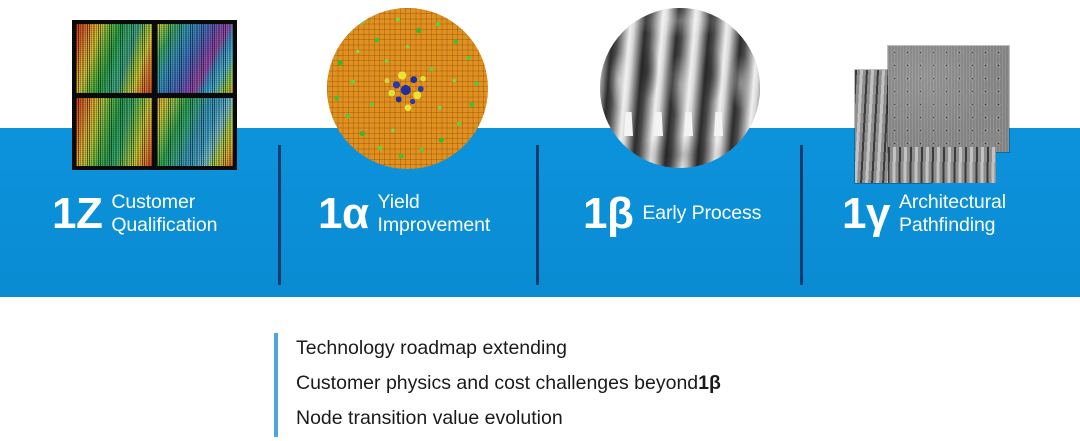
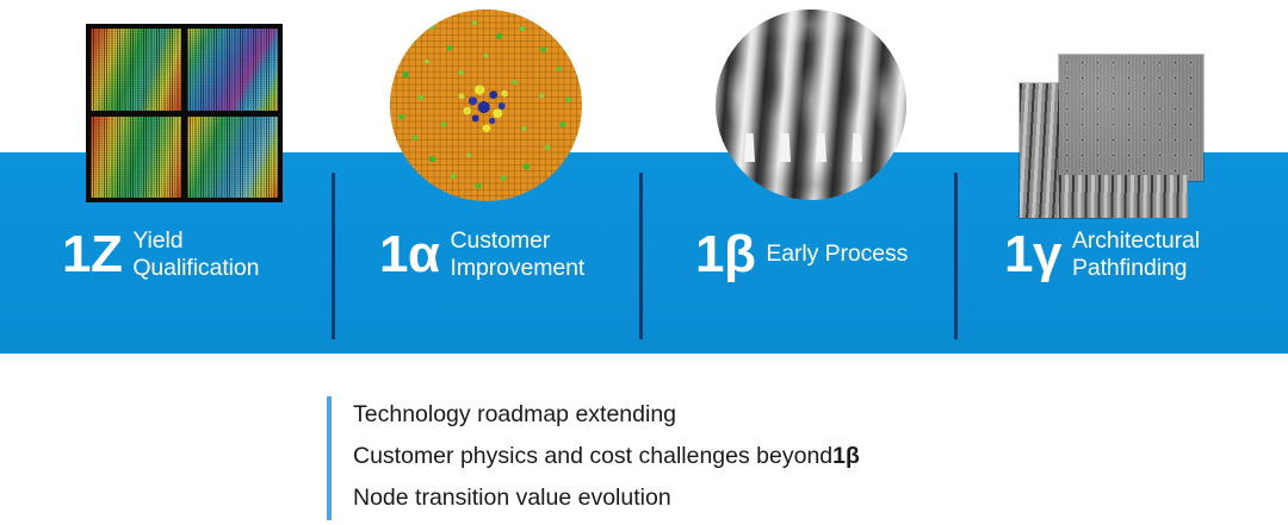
  1Z
- Customer
+ Yield
  Qualification
  1α
- Yield
+ Customer
  Improvement
  1β
  Early Process
  1γ
  Architectural
  Pathfinding
  Technology roadmap extending
  Customer physics and cost challenges beyond
  1β
  Node transition value evolution
